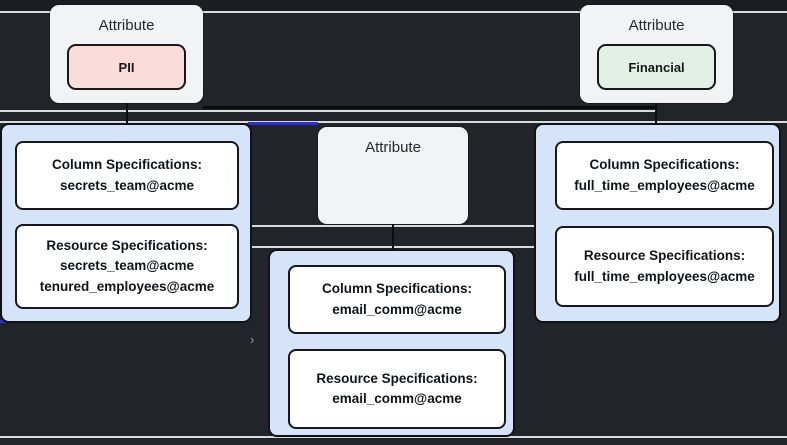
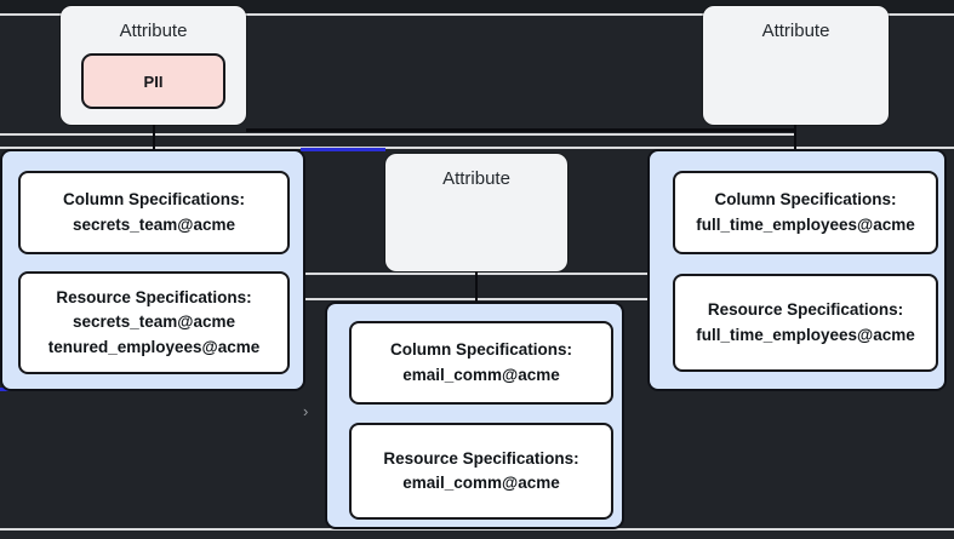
  ›
  Attribute
  PII
  Attribute
- Financial
  Attribute
  Column Specifications:
  secrets_team@acme
  Resource Specifications:
  secrets_team@acme
  tenured_employees@acme
  Column Specifications:
  email_comm@acme
  Resource Specifications:
  email_comm@acme
  Column Specifications:
  full_time_employees@acme
  Resource Specifications:
  full_time_employees@acme
